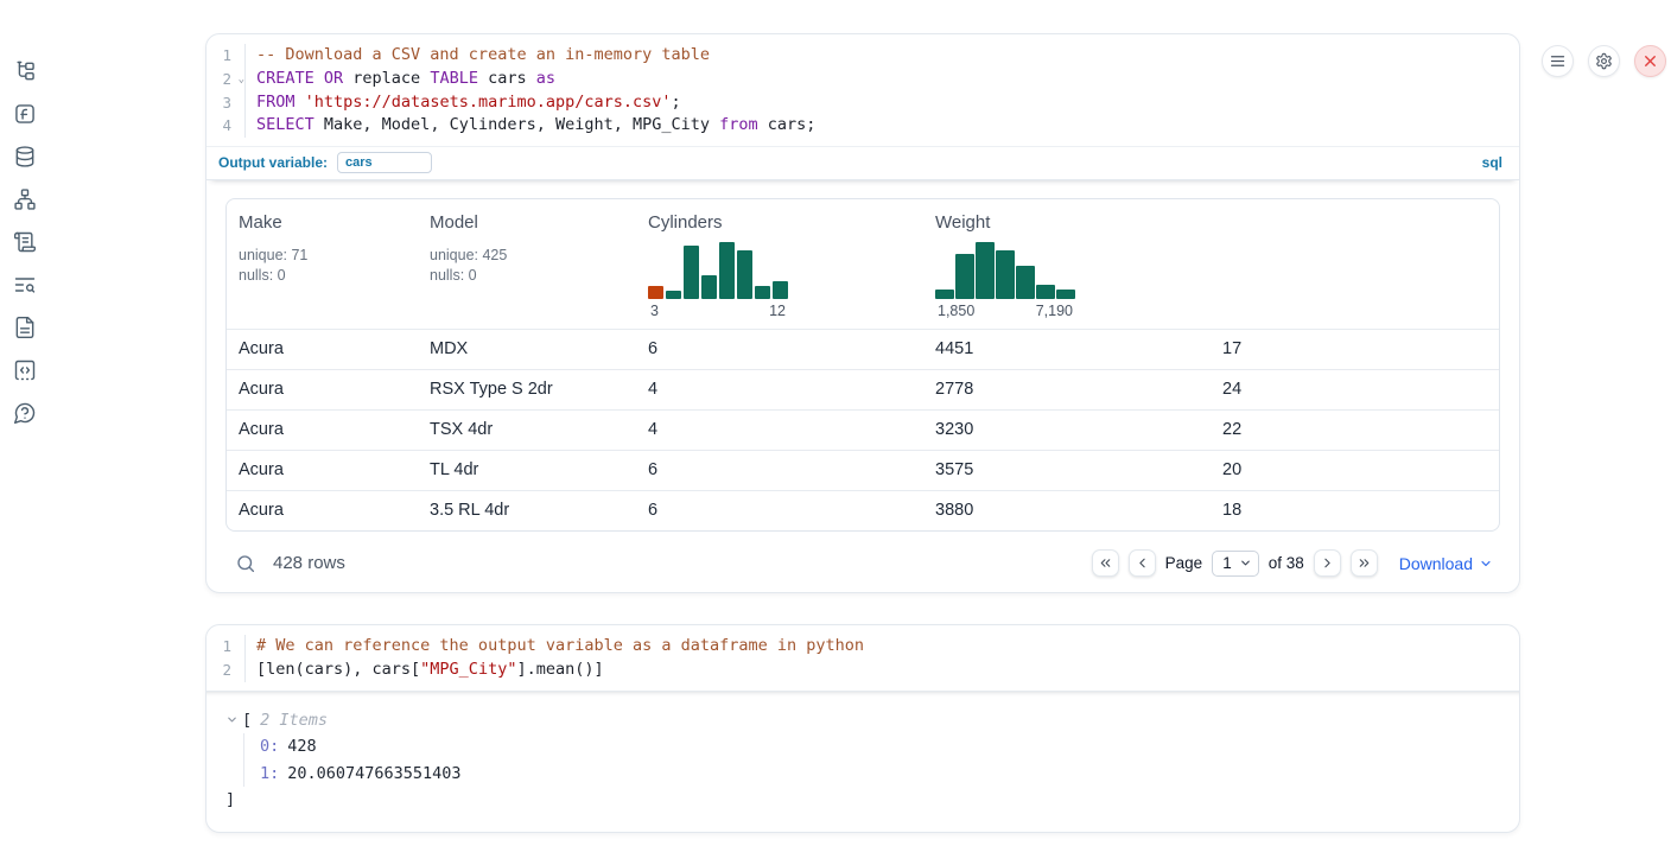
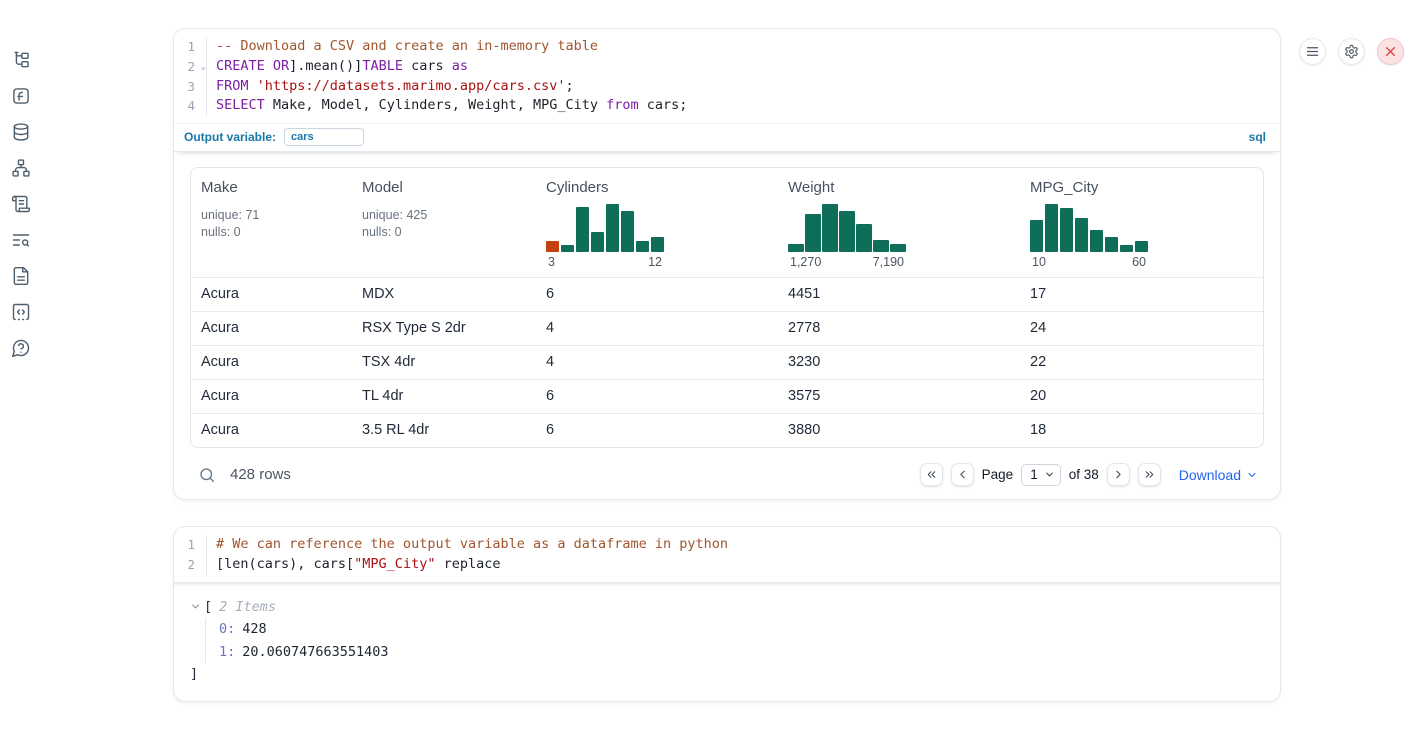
  1
  -- Download a CSV and create an in-memory table
  2
  ⌄
- CREATE OR replace TABLE cars as
+ CREATE OR].mean()]TABLE cars as
  3
  FROM 'https://datasets.marimo.app/cars.csv';
  4
  SELECT Make, Model, Cylinders, Weight, MPG_City from cars;
  Output variable:
  cars
  sql
  Make
  unique: 71
  nulls: 0
  Model
  unique: 425
  nulls: 0
  Cylinders
  3
  12
  Weight
- 1,850
+ 1,270
  7,190
+ MPG_City
+ 10
+ 60
  Acura
  MDX
  6
  4451
  17
  Acura
  RSX Type S 2dr
  4
  2778
  24
  Acura
  TSX 4dr
  4
  3230
  22
  Acura
  TL 4dr
  6
  3575
  20
  Acura
  3.5 RL 4dr
  6
  3880
  18
  428 rows
  Page
  1
  of 38
  Download
  1
  # We can reference the output variable as a dataframe in python
  2
- [len(cars), cars["MPG_City"].mean()]
+ [len(cars), cars["MPG_City" replace
  [
  2 Items
  0:
  428
  1:
  20.060747663551403
  ]
